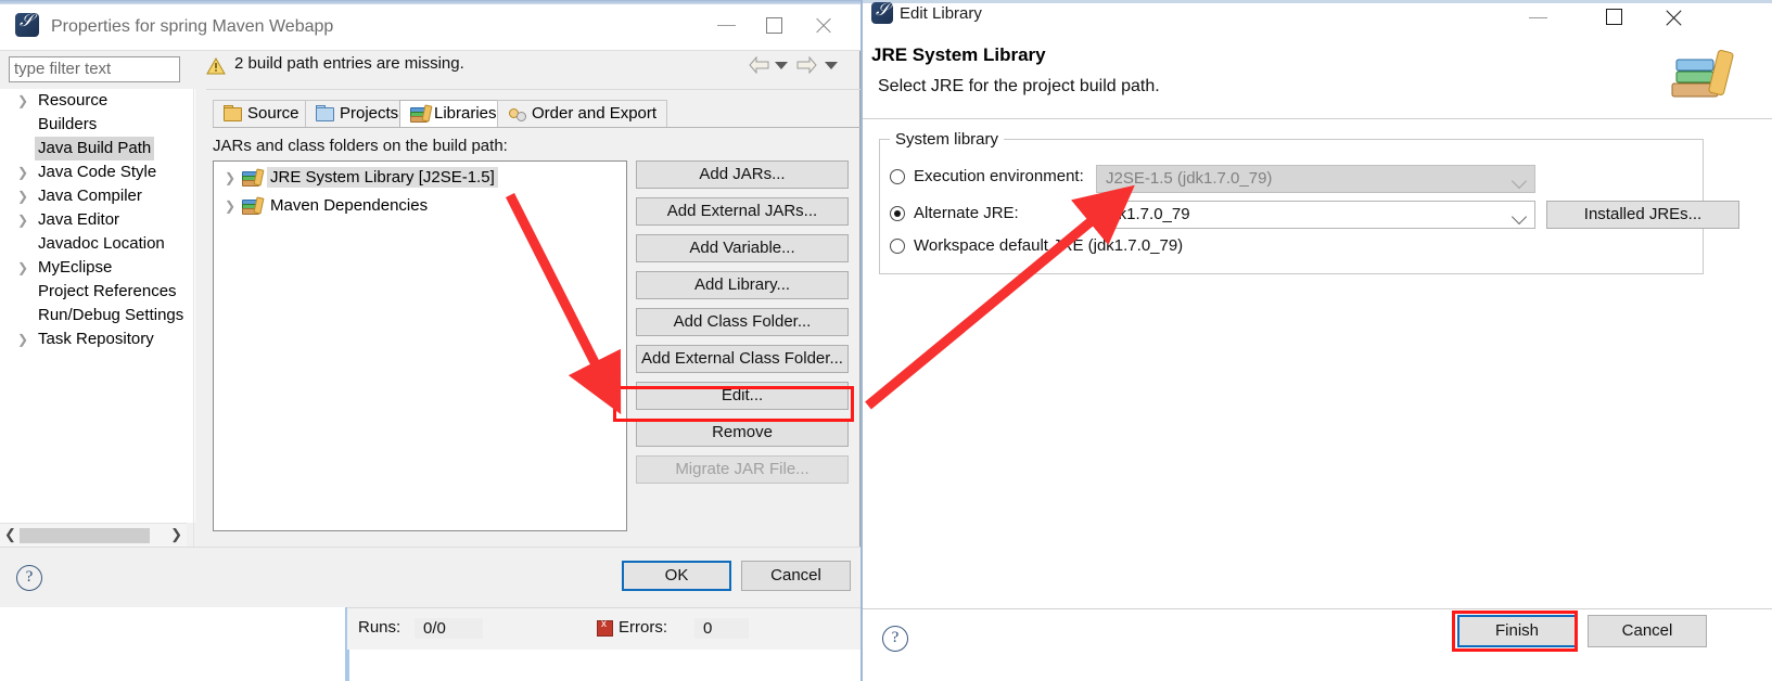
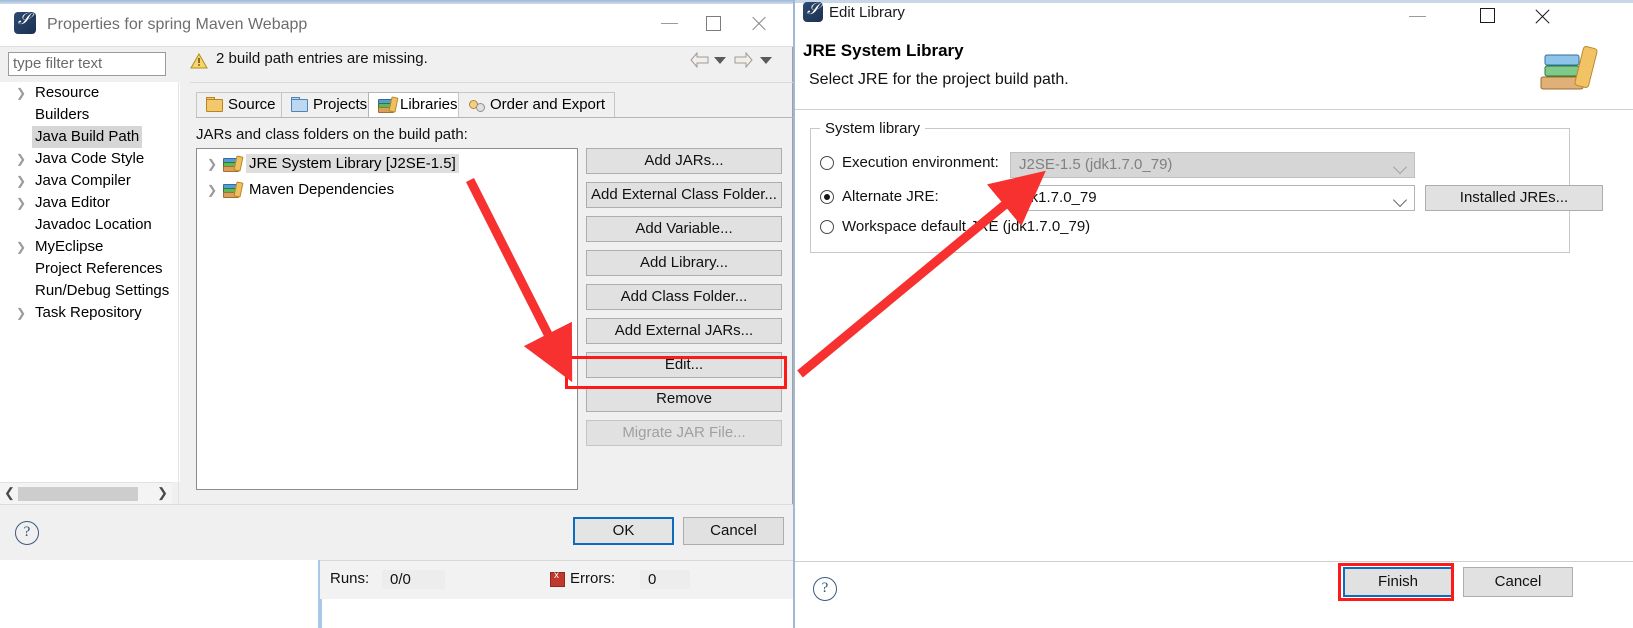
  Runs:
  0/0
  Errors:
  0
  Properties for spring Maven Webapp
  type filter text
  ❯
  Resource
  Builders
  Java Build Path
  ❯
  Java Code Style
  ❯
  Java Compiler
  ❯
  Java Editor
  Javadoc Location
  ❯
  MyEclipse
  Project References
  Run/Debug Settings
  ❯
  Task Repository
  ❮
  ❯
  2 build path entries are missing.
  Source
  Projects
  Libraries
  Order and Export
  JARs and class folders on the build path:
  ❯ JRE System Library [J2SE-1.5]
  ❯ Maven Dependencies
  Add JARs...
- Add External JARs...
+ Add External Class Folder...
  Add Variable...
  Add Library...
  Add Class Folder...
- Add External Class Folder...
+ Add External JARs...
  Edit...
  Remove
  Migrate JAR File...
  ?
  OK
  Cancel
  Edit Library
  JRE System Library
  Select JRE for the project build path.
  System library
  Execution environment:
  J2SE-1.5 (jdk1.7.0_79)
  Alternate JRE:
  jdk1.7.0_79
  Installed JREs...
  Workspace defaultE (jdk1.7.0_79)
  ?
  Finish
  Cancel
